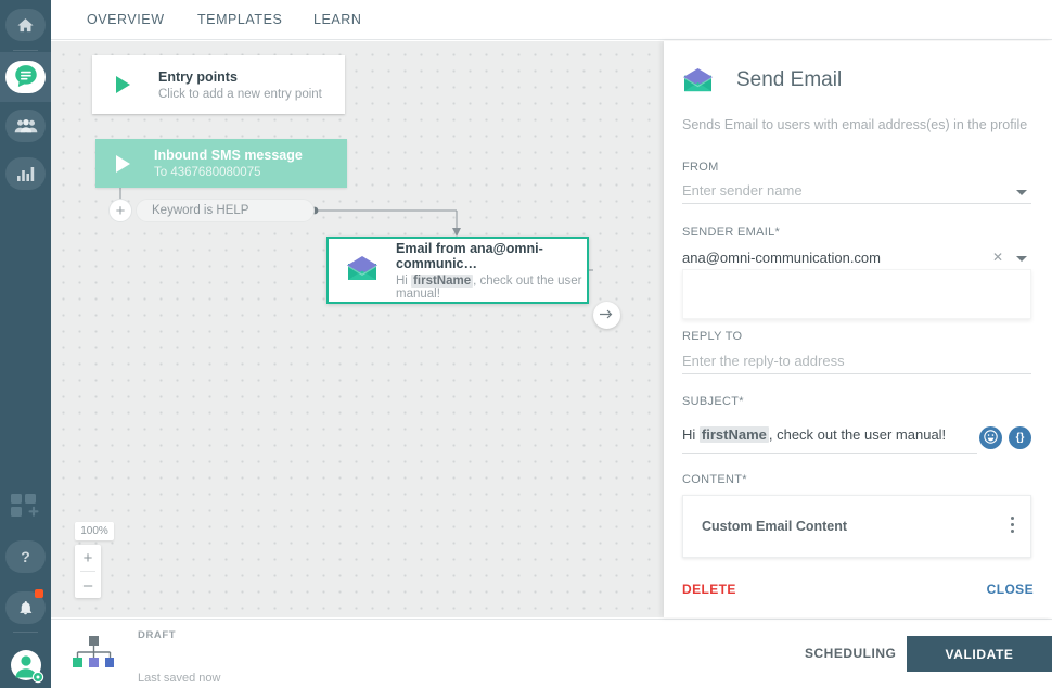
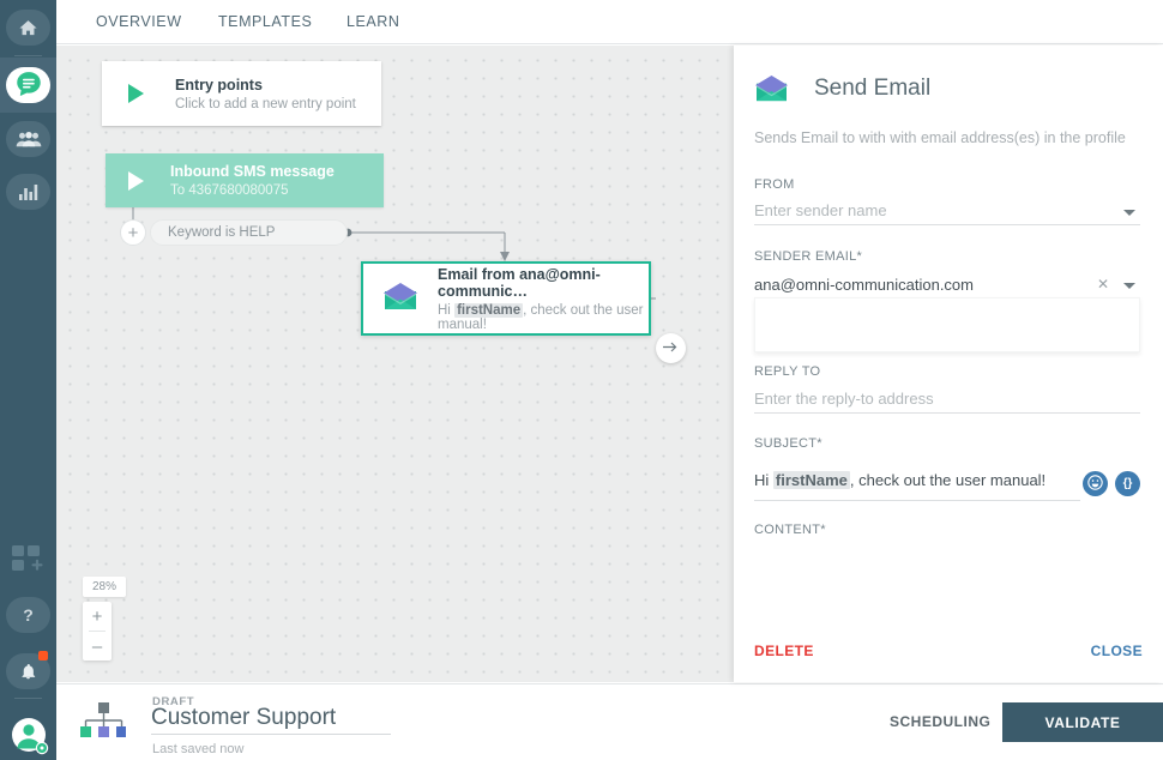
  ?
  OVERVIEW
  TEMPLATES
  LEARN
  Entry points
  Click to add a new entry point
  Inbound SMS message
  To 4367680080075
  +
  Keyword is HELP
  Email from ana@omni-communic…
  Hi firstName , check out the user manual!
- 100%
+ 28%
  +
  –
  Send Email
- Sends Email to users with email address(es) in the profile
+ Sends Email to with with email address(es) in the profile
  FROM
  Enter sender name
  SENDER EMAIL*
  ana@omni-communication.com
  ✕
  REPLY TO
  Enter the reply-to address
  SUBJECT*
  Hi firstName , check out the user manual!
  {}
  CONTENT*
- Custom Email Content
  DELETE
  CLOSE
  DRAFT
+ Customer Support
  Last saved now
  SCHEDULING
  VALIDATE
